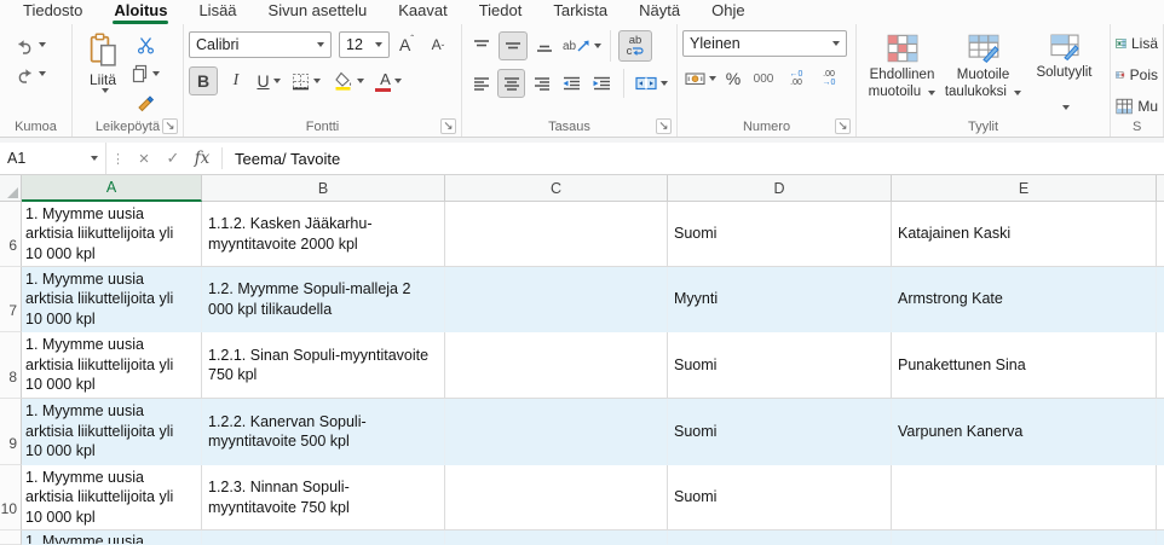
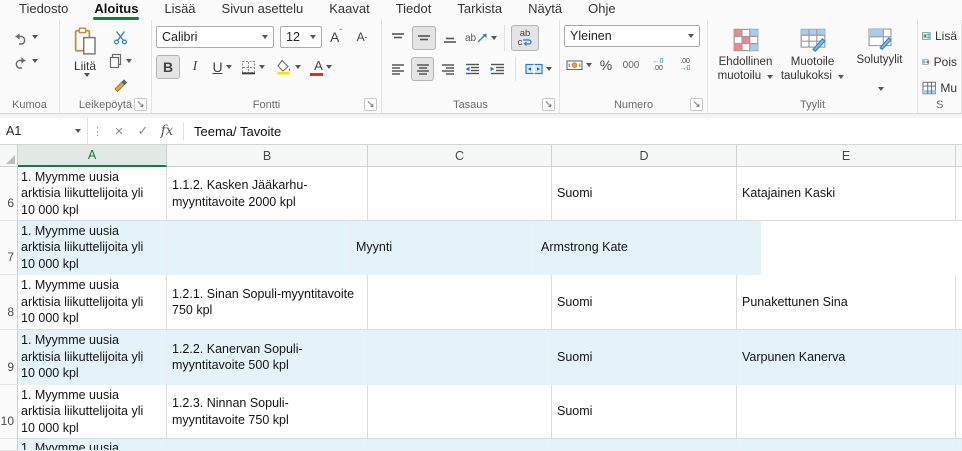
  Tiedosto
  Aloitus
  Lisää
  Sivun asettelu
  Kaavat
  Tiedot
  Tarkista
  Näytä
  Ohje
  Kumoa
  Liitä
  Leikepöytä
  ↘
  Calibri
  12
  A
  ˆ
  A
  ˇ
  B
  I
  U
  A
  Fontti
  ↘
  ab
  ab
  c
  Tasaus
  ↘
  Yleinen
  %
  000
  Numero
  ↘
  Ehdollinen
  muotoilu
  Muotoile
  taulukoksi
  Solutyylit
  Tyylit
  Lisä
  Pois
  Mu
  S
  A1
  ⋮
  ×
  ✓
  fx
  Teema/ Tavoite
  A
  B
  C
  D
  E
  6
  1. Myymme uusia
  arktisia liikuttelijoita yli
  10 000 kpl
  1.1.2. Kasken Jääkarhu-
  myyntitavoite 2000 kpl
  Suomi
  Katajainen Kaski
  7
  1. Myymme uusia
  arktisia liikuttelijoita yli
  10 000 kpl
- 1.2. Myymme Sopuli-malleja 2
- 000 kpl tilikaudella
  Myynti
  Armstrong Kate
  8
  1. Myymme uusia
  arktisia liikuttelijoita yli
  10 000 kpl
  1.2.1. Sinan Sopuli-myyntitavoite
  750 kpl
  Suomi
  Punakettunen Sina
  9
  1. Myymme uusia
  arktisia liikuttelijoita yli
  10 000 kpl
  1.2.2. Kanervan Sopuli-
  myyntitavoite 500 kpl
  Suomi
  Varpunen Kanerva
  10
  1. Myymme uusia
  arktisia liikuttelijoita yli
  10 000 kpl
  1.2.3. Ninnan Sopuli-
  myyntitavoite 750 kpl
  Suomi
  1. Myymme uusia
